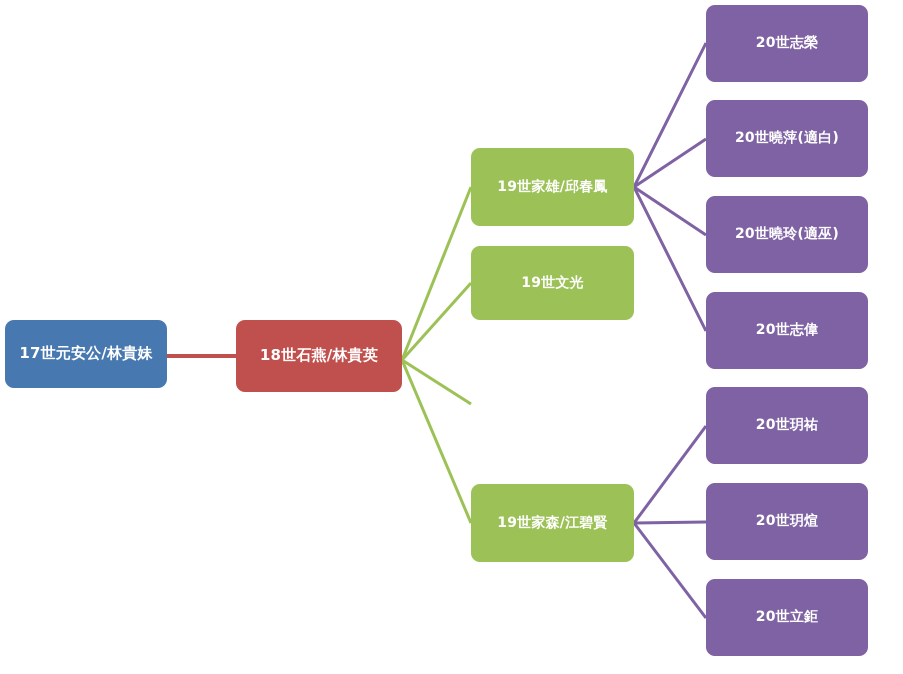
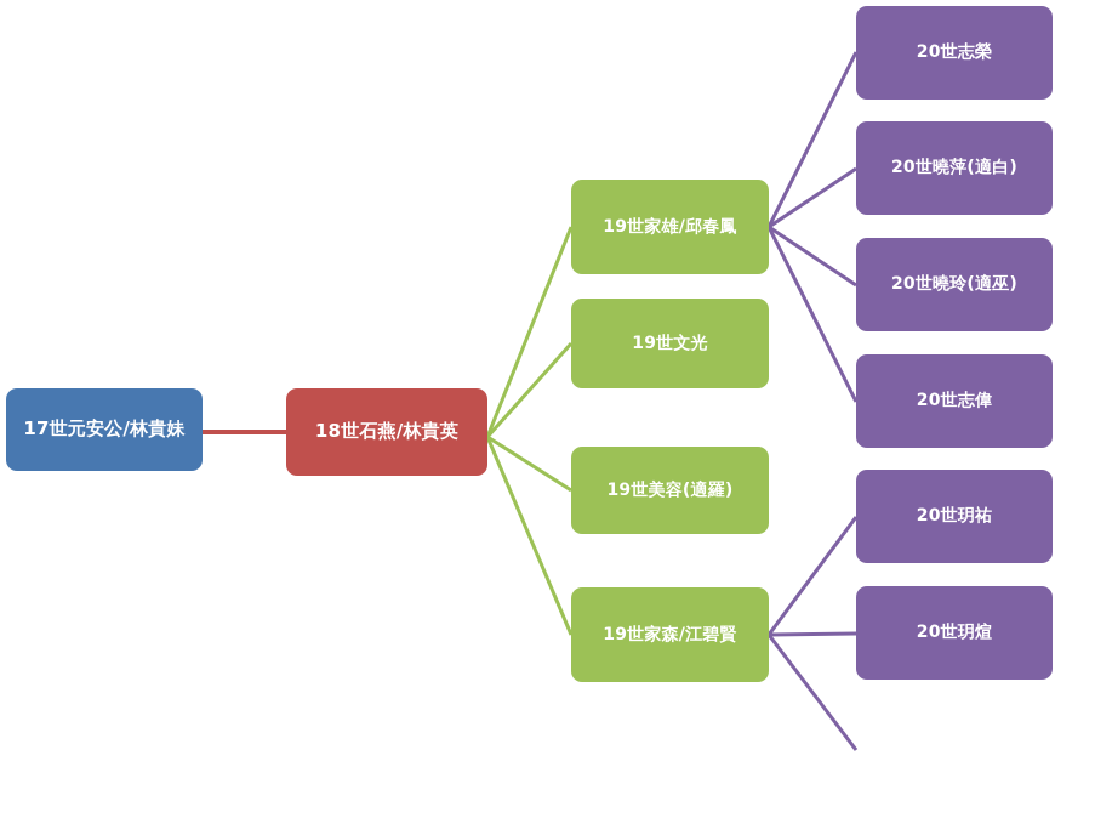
  17世元安公/林貴妹
  18世石燕/林貴英
  19世家雄/邱春鳳
  19世文光
+ 19世美容(適羅)
  19世家森/江碧賢
  20世志榮
  20世曉萍(適白)
  20世曉玲(適巫)
  20世志偉
  20世玥祐
  20世玥煊
- 20世立鉅
